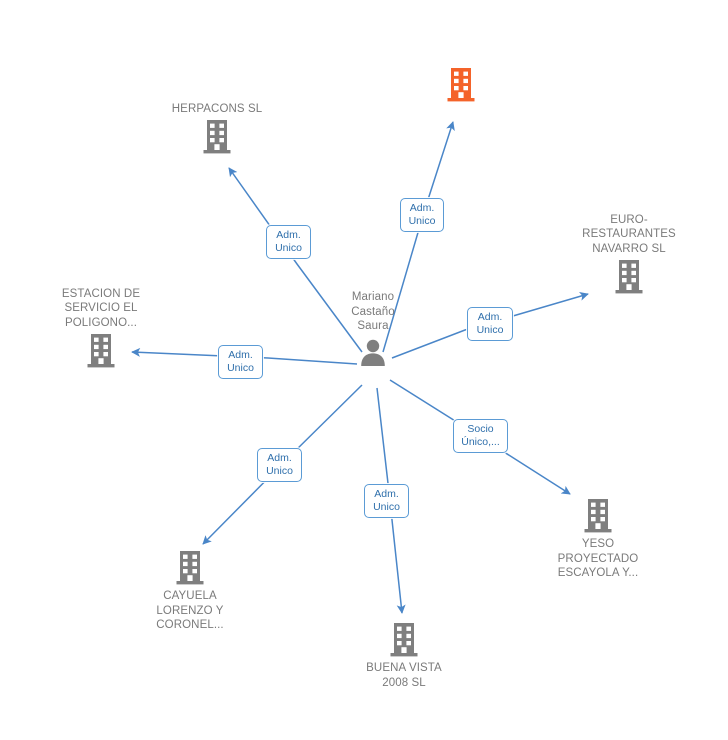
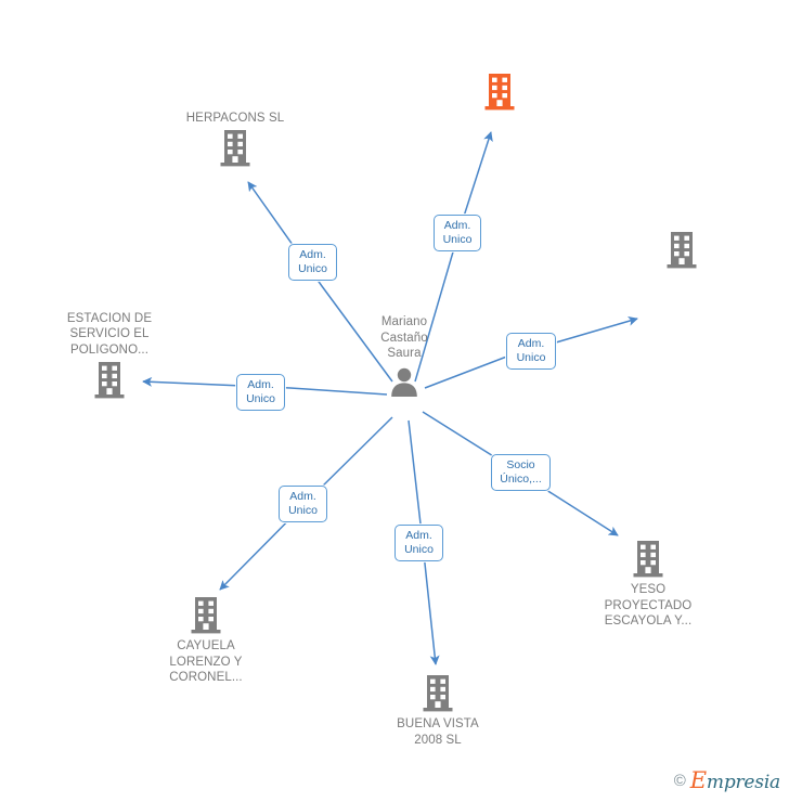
  Mariano
  Castaño
  Saura
  HERPACONS SL
- EURO-
- RESTAURANTES
- NAVARRO SL
  ESTACION DE
  SERVICIO EL
  POLIGONO...
  YESO
  PROYECTADO
  ESCAYOLA Y...
  CAYUELA
  LORENZO Y
  CORONEL...
  BUENA VISTA
  2008 SL
  Adm.
  Unico
  Adm.
  Unico
  Adm.
  Unico
  Adm.
  Unico
  Socio
  Único,...
  Adm.
  Unico
  Adm.
  Unico
+ ©
+ Empresia
